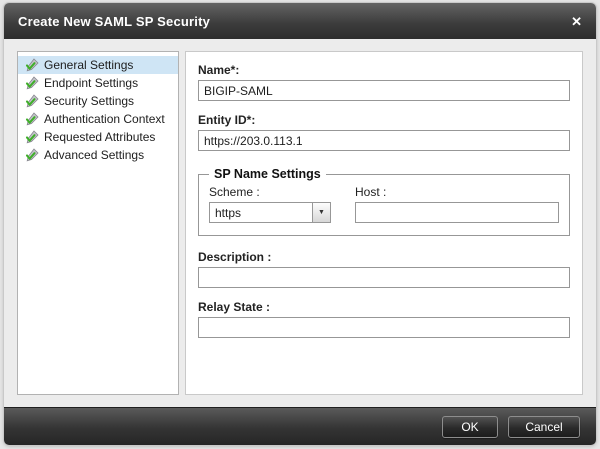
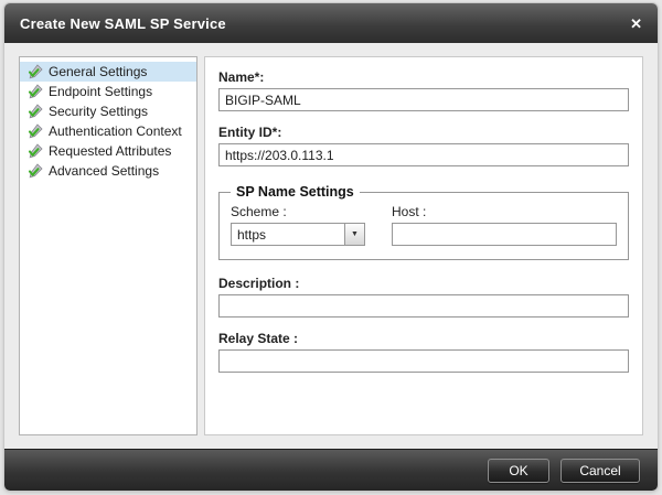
- Create New SAML SP Security
+ Create New SAML SP Service
  ✕
  General Settings
  Endpoint Settings
  Security Settings
  Authentication Context
  Requested Attributes
  Advanced Settings
  Name*:
  BIGIP-SAML
  Entity ID*:
  https://203.0.113.1
  SP Name Settings
  Scheme :
  https
  Host :
  Description :
  Relay State :
  OK
  Cancel
